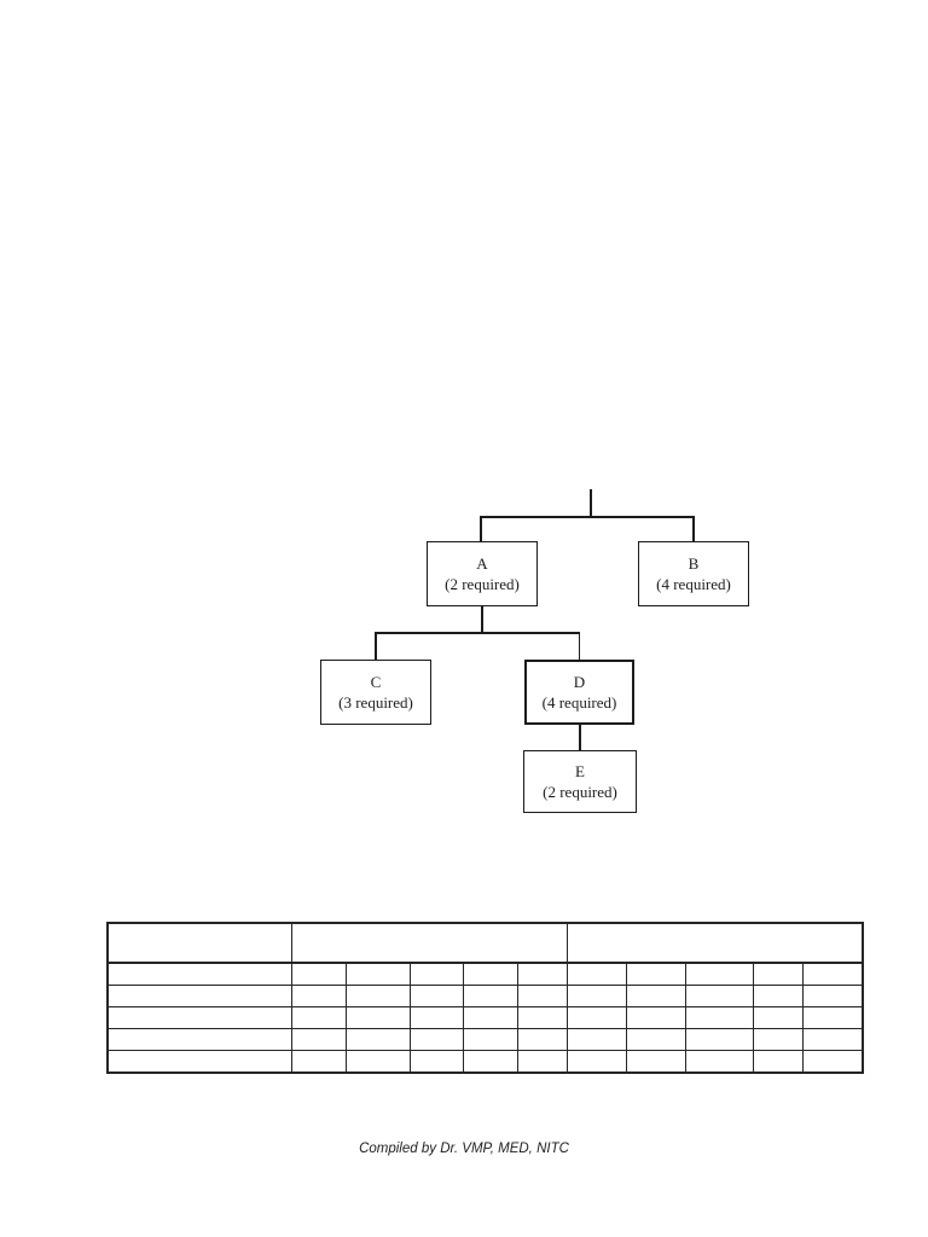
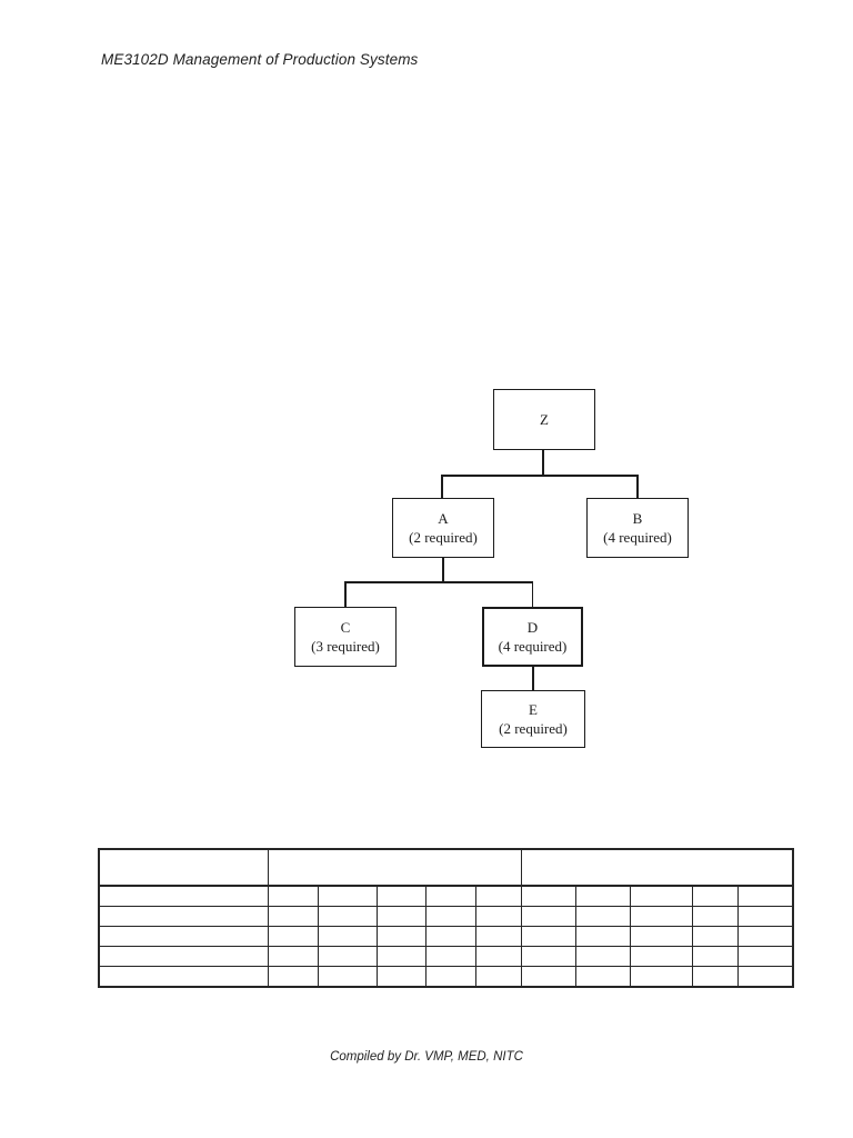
+ ME3102D Management of Production Systems
+ Z
  A
  (2 required)
  B
  (4 required)
  C
  (3 required)
  D
  (4 required)
  E
  (2 required)
  Compiled by Dr. VMP, MED, NITC
